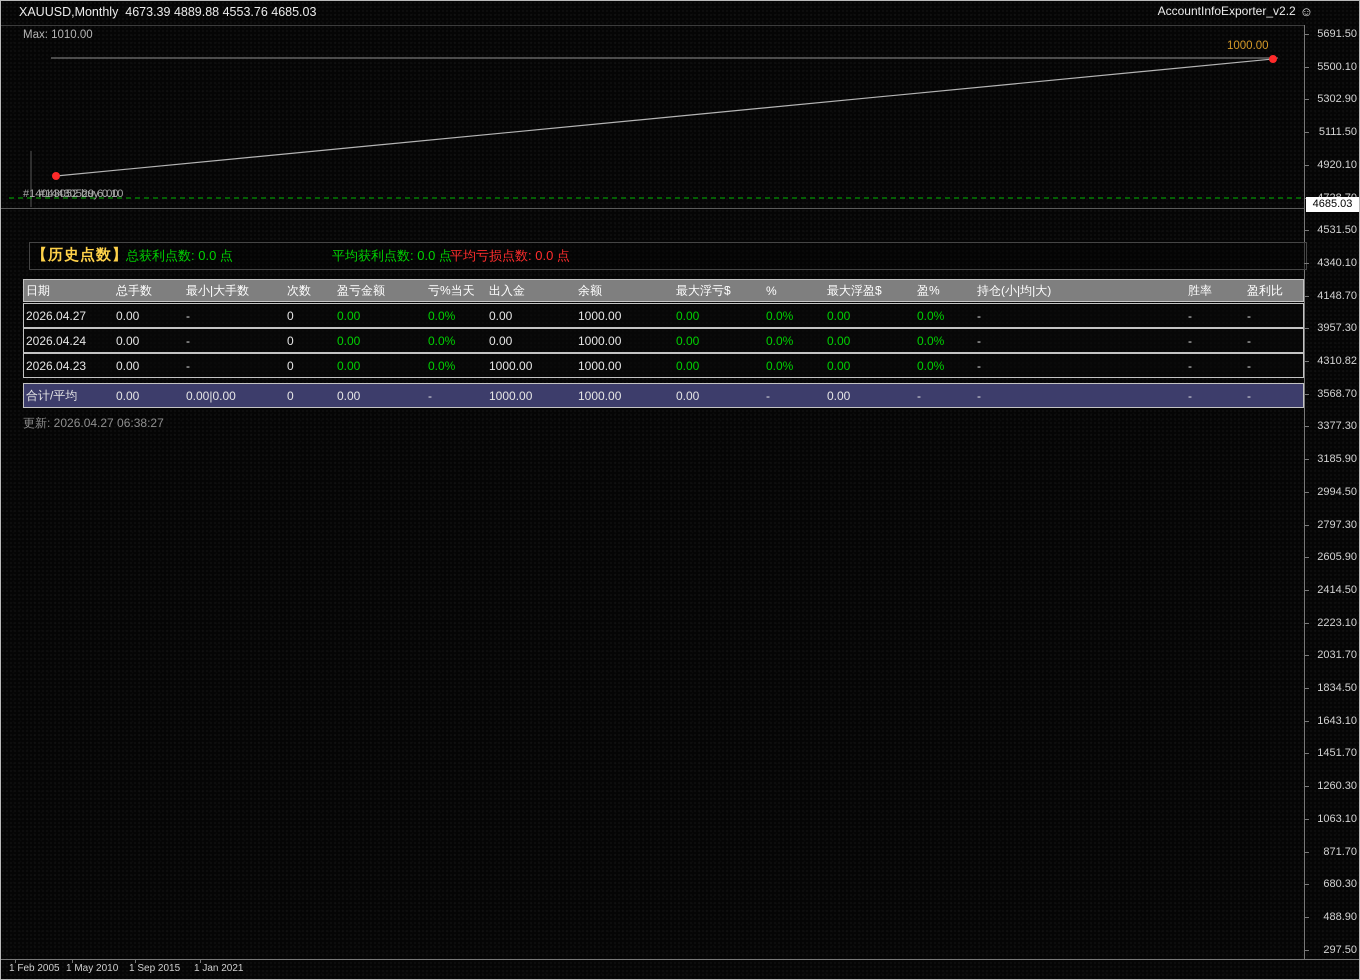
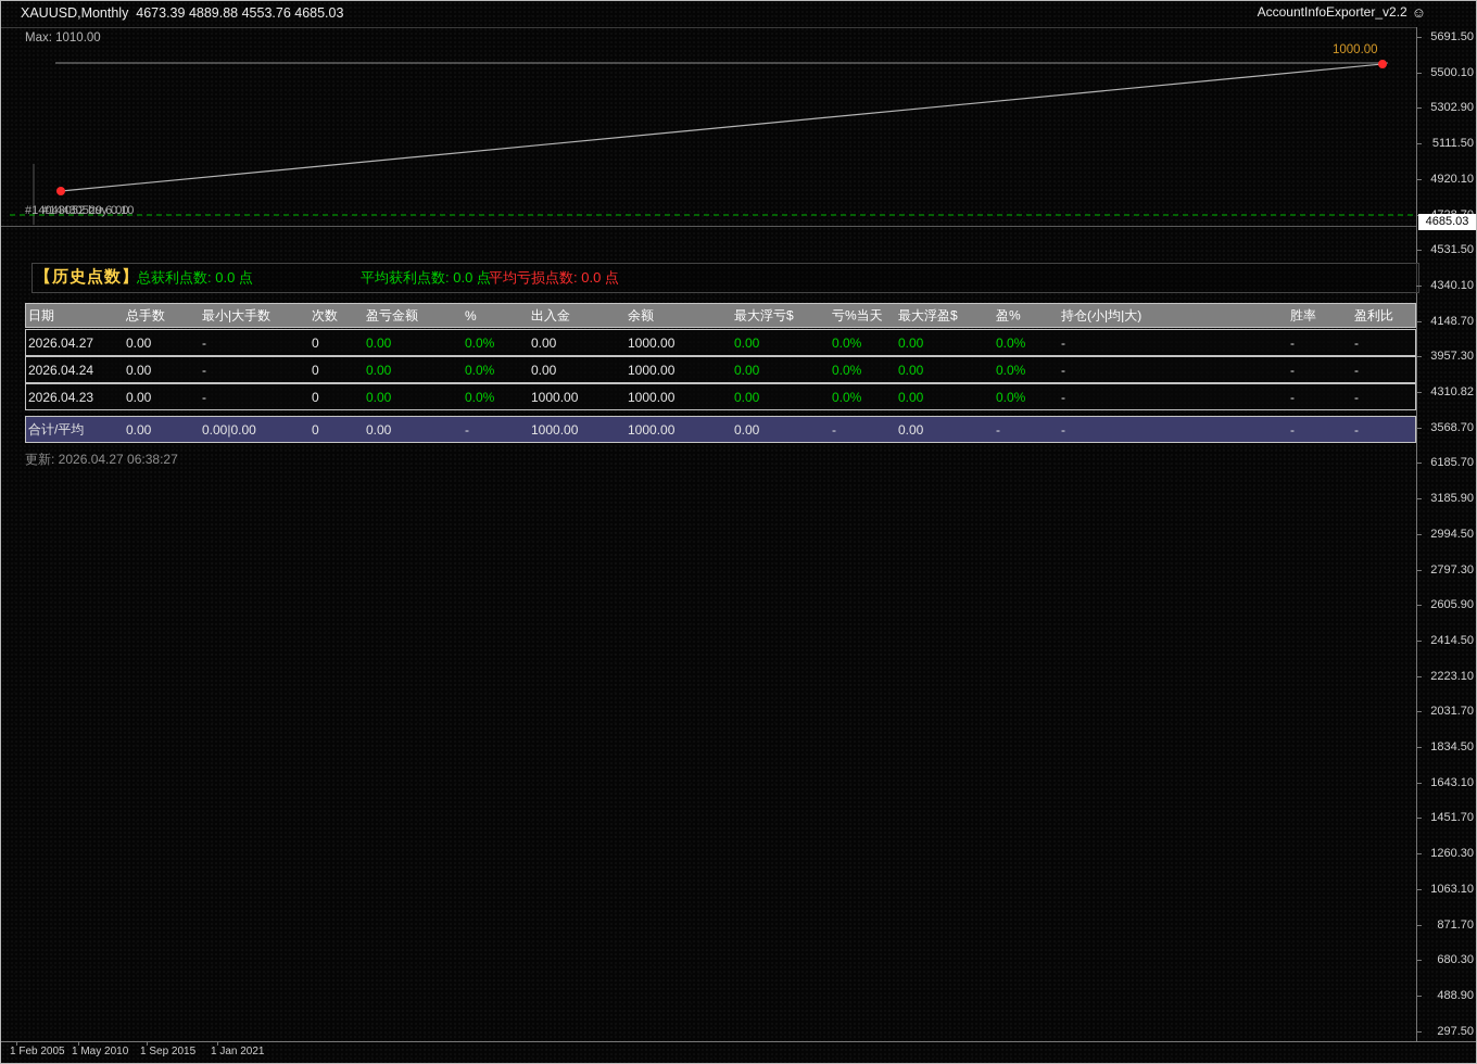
  XAUUSD,Monthly 4673.39 4889.88 4553.76 4685.03
  AccountInfoExporter_v2.2
  ☺
  Max: 1010.00
  1000.00
  #14043052 buy 0.10
  #14430529 6.00
  【历史点数】
  总获利点数: 0.0 点
  平均获利点数: 0.0 点
  平均亏损点数: 0.0 点
  日期
  总手数
  最小|大手数
  次数
  盈亏金额
- 亏%当天
+ %
  出入金
  余额
  最大浮亏$
- %
+ 亏%当天
  最大浮盈$
  盈%
  持仓(小|均|大)
  胜率
  盈利比
  2026.04.27
  0.00
  -
  0
  0.00
  0.0%
  0.00
  1000.00
  0.00
  0.0%
  0.00
  0.0%
  -
  -
  -
  2026.04.24
  0.00
  -
  0
  0.00
  0.0%
  0.00
  1000.00
  0.00
  0.0%
  0.00
  0.0%
  -
  -
  -
  2026.04.23
  0.00
  -
  0
  0.00
  0.0%
  1000.00
  1000.00
  0.00
  0.0%
  0.00
  0.0%
  -
  -
  -
  合计/平均
  0.00
  0.00|0.00
  0
  0.00
  -
  1000.00
  1000.00
  0.00
  -
  0.00
  -
  -
  -
  -
  更新: 2026.04.27 06:38:27
  5691.50
  5500.10
  5302.90
  5111.50
  4920.10
  4531.50
  4340.10
  4148.70
  3957.30
  4310.82
  3568.70
- 3377.30
+ 6185.70
  3185.90
  2994.50
  2797.30
  2605.90
  2414.50
  2223.10
  2031.70
  1834.50
  1643.10
  1451.70
  1260.30
  1063.10
  871.70
  680.30
  488.90
  297.50
  4685.03
  1 Feb 2005
  1 May 2010
  1 Sep 2015
  1 Jan 2021
